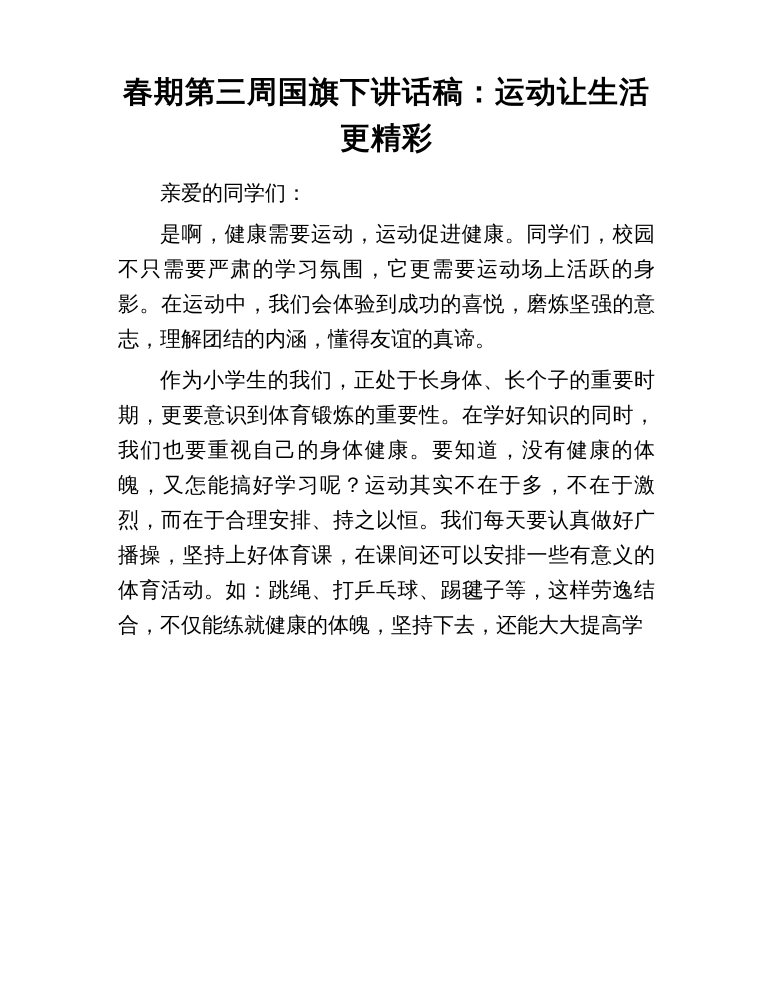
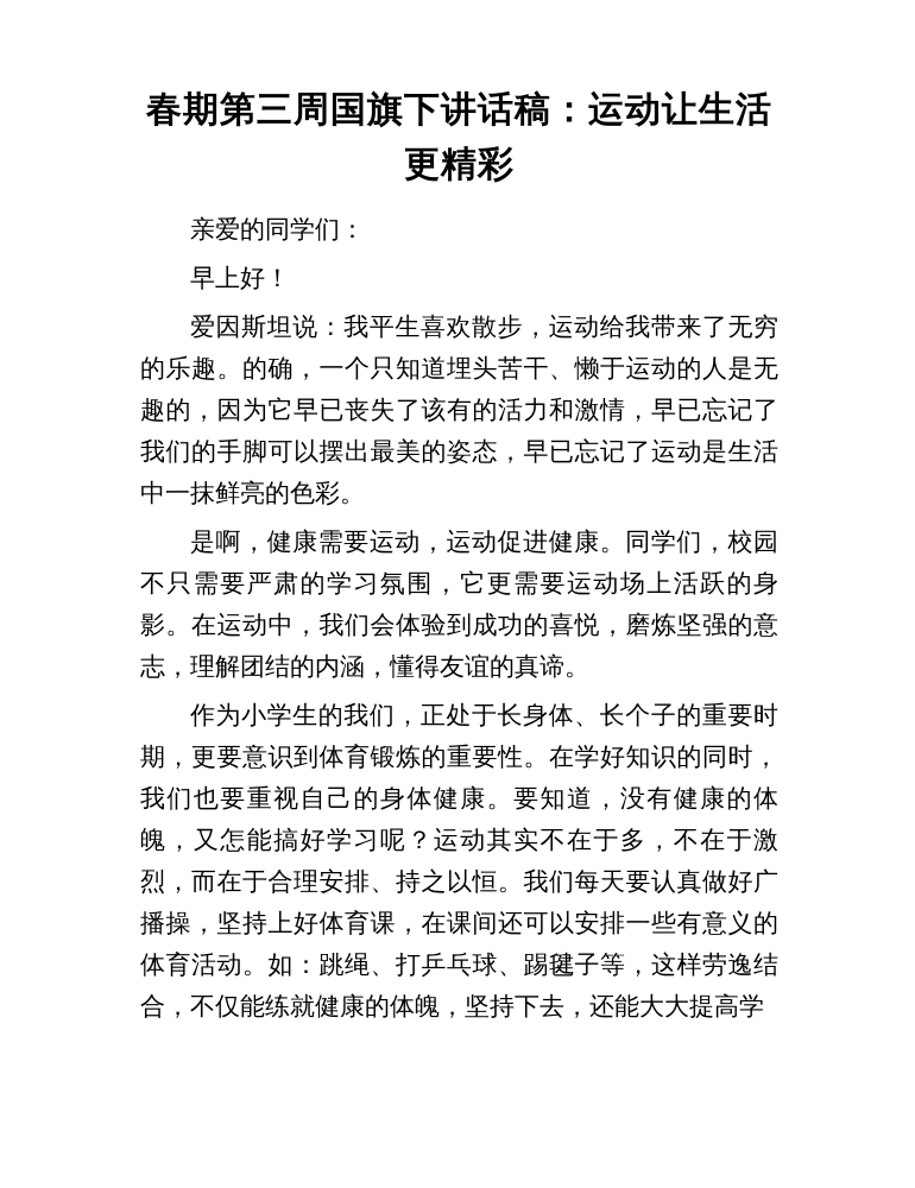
  春期第三周国旗下讲话稿：运动让生活更精彩
  亲爱的同学们：
+ 早上好！
+ 爱因斯坦说：我平生喜欢散步，运动给我带来了无穷的乐趣。的确，一个只知道埋头苦干、懒于运动的人是无趣的，因为它早已丧失了该有的活力和激情，早已忘记了我们的手脚可以摆出最美的姿态，早已忘记了运动是生活中一抹鲜亮的色彩。
  是啊，健康需要运动，运动促进健康。同学们，校园不只需要严肃的学习氛围，它更需要运动场上活跃的身影。在运动中，我们会体验到成功的喜悦，磨炼坚强的意志，理解团结的内涵，懂得友谊的真谛。
  作为小学生的我们，正处于长身体、长个子的重要时期，更要意识到体育锻炼的重要性。在学好知识的同时，我们也要重视自己的身体健康。要知道，没有健康的体魄，又怎能搞好学习呢？运动其实不在于多，不在于激烈，而在于合理安排、持之以恒。我们每天要认真做好广播操，坚持上好体育课，在课间还可以安排一些有意义的体育活动。如：跳绳、打乒乓球、踢毽子等，这样劳逸结合，不仅能练就健康的体魄，坚持下去，还能大大提高学
